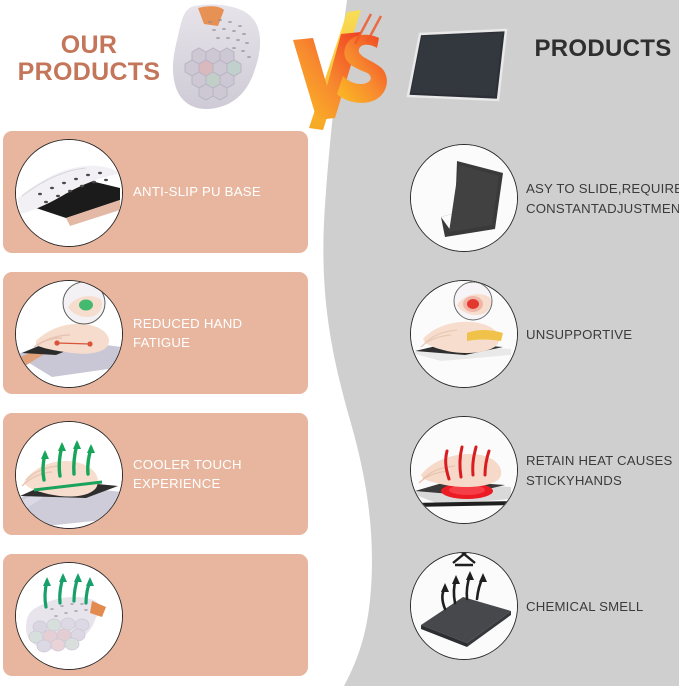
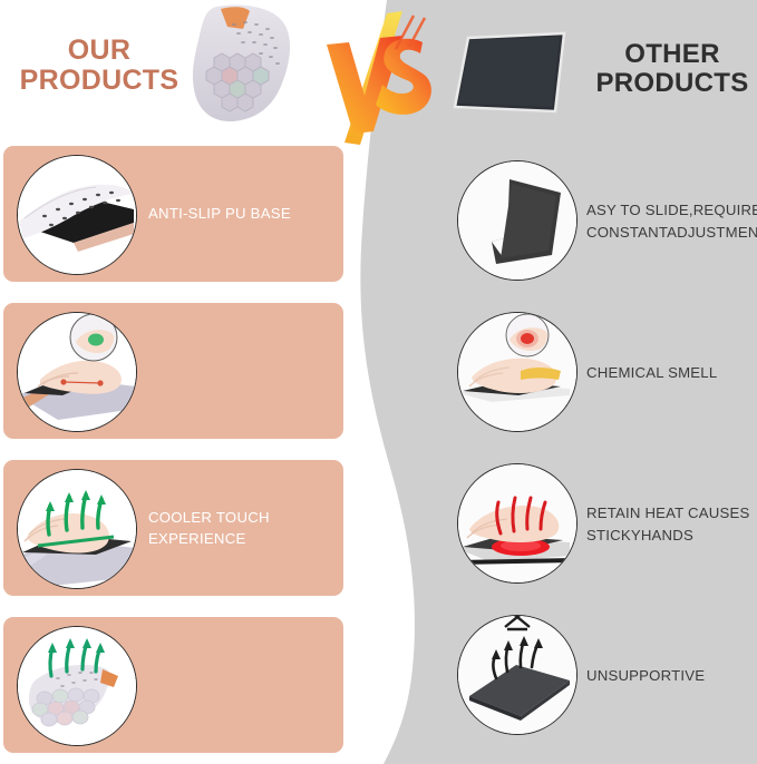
  OUR
  PRODUCTS
+ OTHER
  PRODUCTS
  ANTI-SLIP PU BASE
- REDUCED HAND
- FATIGUE
  COOLER TOUCH
  EXPERIENCE
  ASY TO SLIDE,REQUIR
  CONSTANTADJUSTMEN
- UNSUPPORTIVE
+ CHEMICAL SMELL
  RETAIN HEAT CAUSES
  STICKYHANDS
- CHEMICAL SMELL
+ UNSUPPORTIVE
